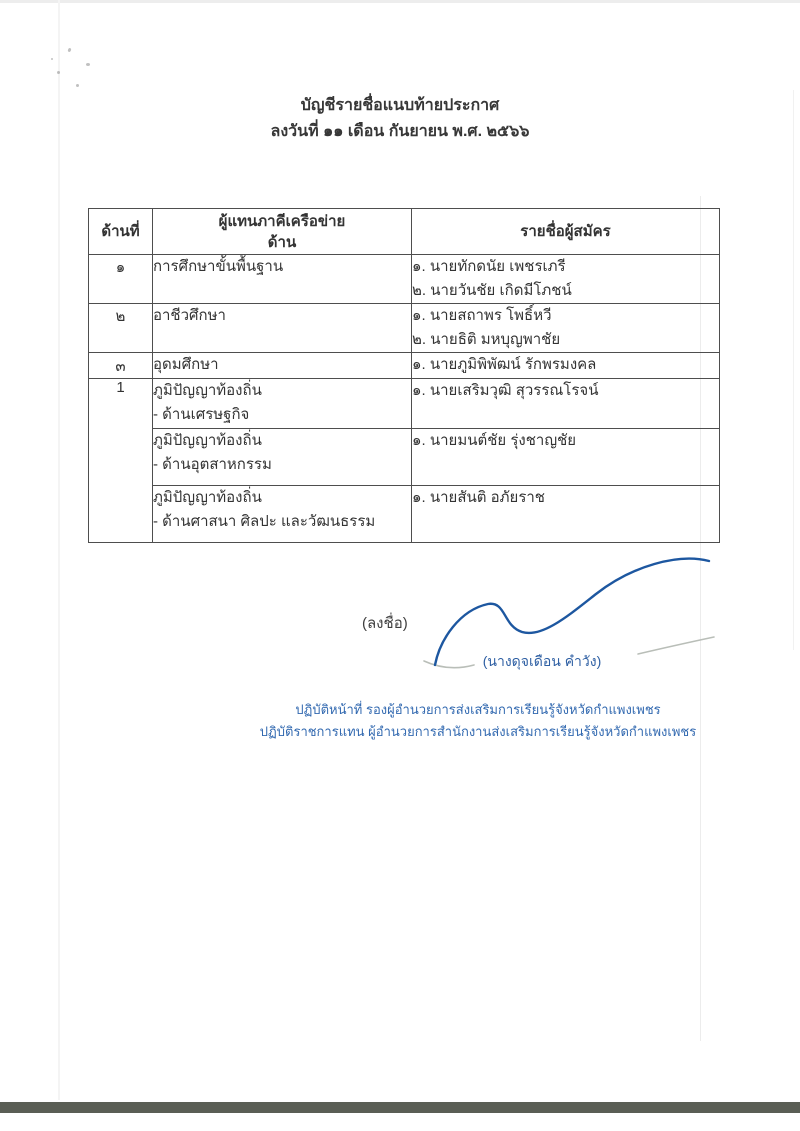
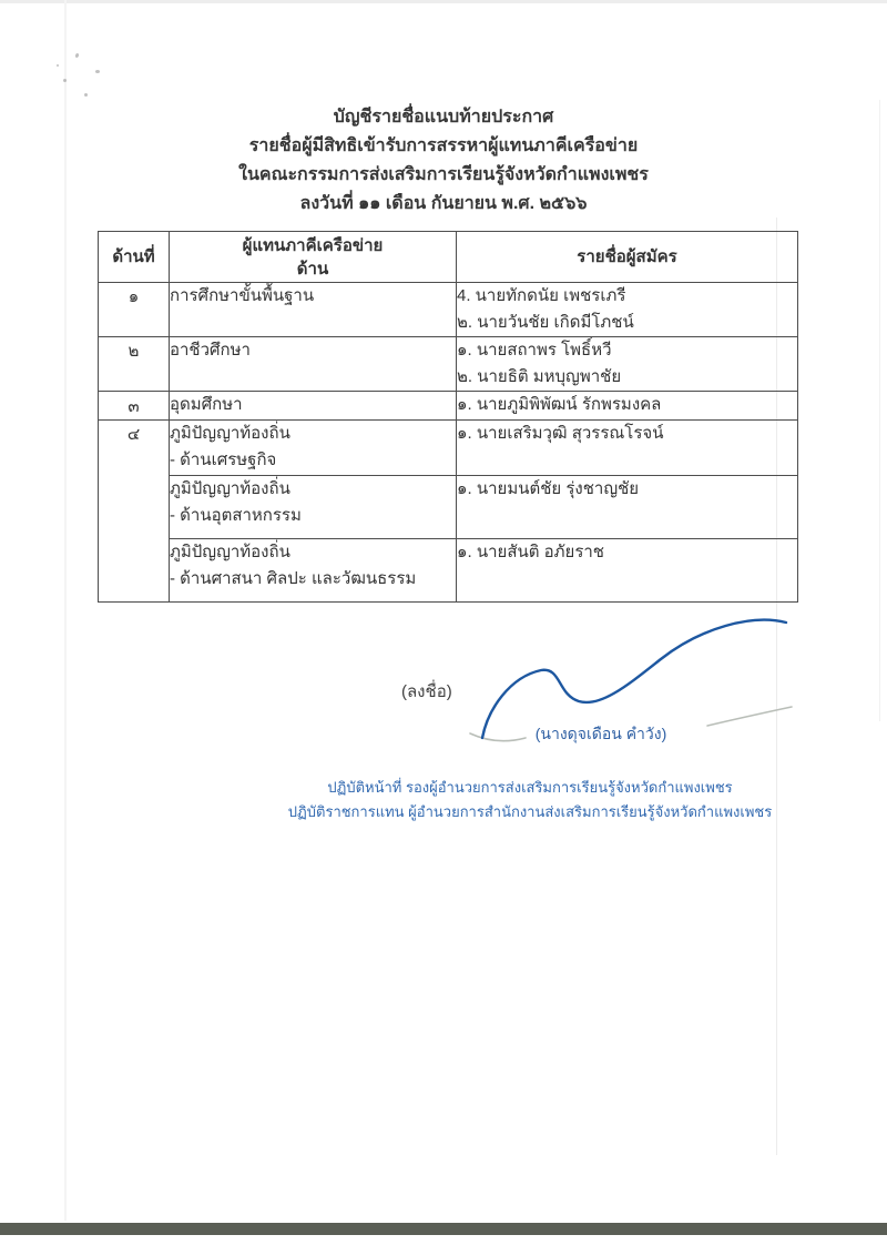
  บัญชีรายชื่อแนบท้ายประกาศ
+ รายชื่อผู้มีสิทธิเข้ารับการสรรหาผู้แทนภาคีเครือข่าย
+ ในคณะกรรมการส่งเสริมการเรียนรู้จังหวัดกำแพงเพชร
  ลงวันที่ ๑๑ เดือน กันยายน พ.ศ. ๒๕๖๖
  ด้านที่	ผู้แทนภาคีเครือข่าย ด้าน	รายชื่อผู้สมัคร
- ๑	การศึกษาขั้นพื้นฐาน	๑. นายทักดนัย เพชรเภรี ๒. นายวันชัย เกิดมีโภชน์
+ ๑	การศึกษาขั้นพื้นฐาน	4. นายทักดนัย เพชรเภรี ๒. นายวันชัย เกิดมีโภชน์
  ๒	อาชีวศึกษา	๑. นายสถาพร โพธิ์หวี ๒. นายธิติ มหบุญพาชัย
  ๓	อุดมศึกษา	๑. นายภูมิพิพัฒน์ รักพรมงคล
- 1	ภูมิปัญญาท้องถิ่น - ด้านเศรษฐกิจ	๑. นายเสริมวุฒิ สุวรรณโรจน์
+ ๔	ภูมิปัญญาท้องถิ่น - ด้านเศรษฐกิจ	๑. นายเสริมวุฒิ สุวรรณโรจน์
  ภูมิปัญญาท้องถิ่น - ด้านอุตสาหกรรม	๑. นายมนต์ชัย รุ่งชาญชัย
  ภูมิปัญญาท้องถิ่น - ด้านศาสนา ศิลปะ และวัฒนธรรม	๑. นายสันติ อภัยราช
  (ลงชื่อ)
  (นางดุจเดือน คำวัง)
  ปฏิบัติหน้าที่ รองผู้อำนวยการส่งเสริมการเรียนรู้จังหวัดกำแพงเพชร
  ปฏิบัติราชการแทน ผู้อำนวยการสำนักงานส่งเสริมการเรียนรู้จังหวัดกำแพงเพชร
